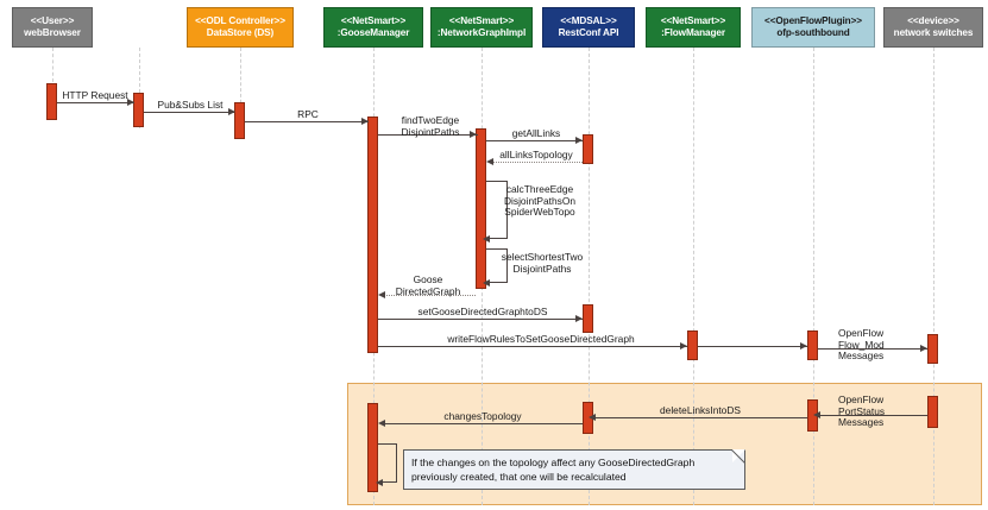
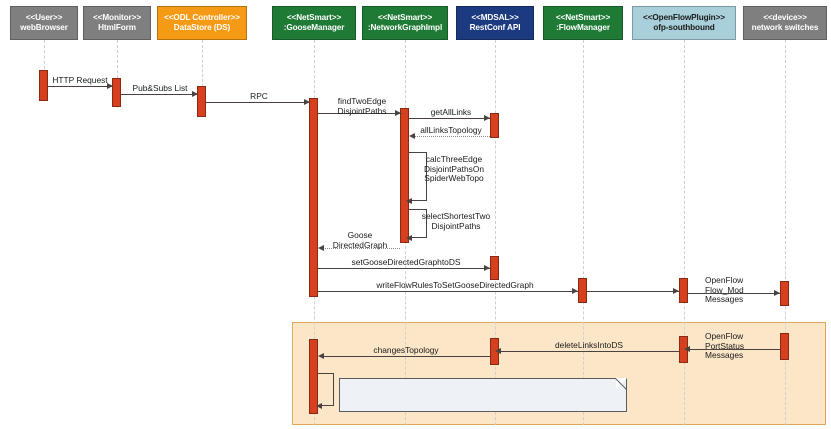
  <<User>>
  webBrowser
+ <<Monitor>>
+ HtmlForm
  <<ODL Controller>>
  DataStore (DS)
  <<NetSmart>>
  :GooseManager
  <<NetSmart>>
  :NetworkGraphImpl
  <<MDSAL>>
  RestConf API
  <<NetSmart>>
  :FlowManager
  <<OpenFlowPlugin>>
  ofp-southbound
  <<device>>
  network switches
  HTTP Request
  Pub&Subs List
  RPC
  findTwoEdge
  DisjointPaths
  getAllLinks
  allLinksTopology
  calcThreeEdge
  DisjointPathsOn
  SpiderWebTopo
  selectShortestTwo
  DisjointPaths
  Goose
  DirectedGraph
  setGooseDirectedGraphtoDS
  writeFlowRulesToSetGooseDirectedGraph
  OpenFlow
  Flow_Mod
  Messages
  OpenFlow
  PortStatus
  Messages
  deleteLinksIntoDS
  changesTopology
- If the changes on the topology affect any GooseDirectedGraph previously created, that one will be recalculated
